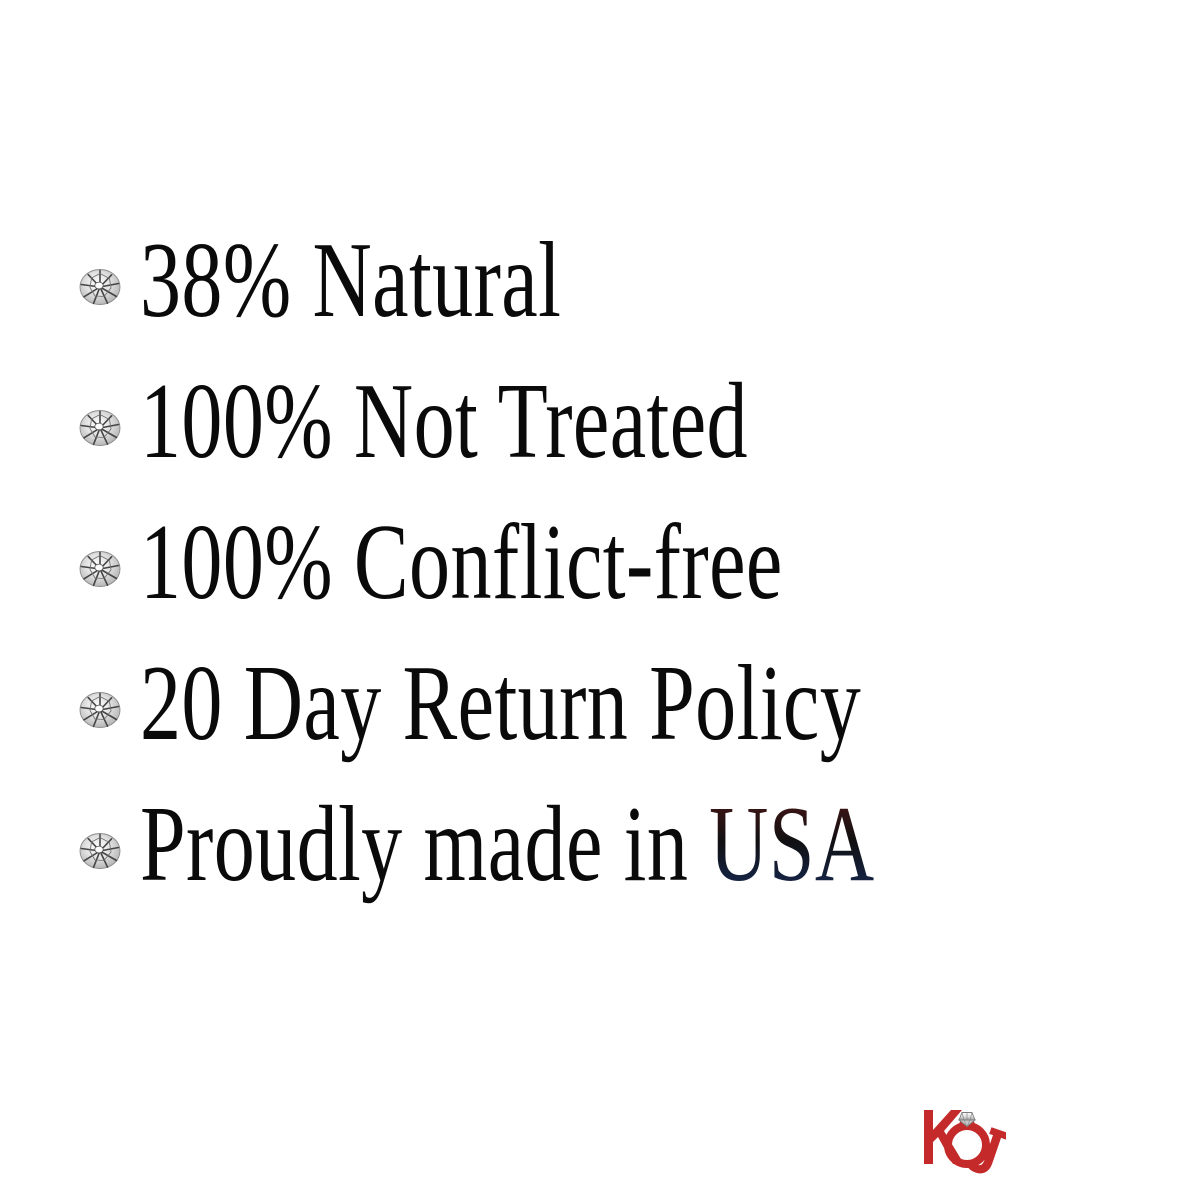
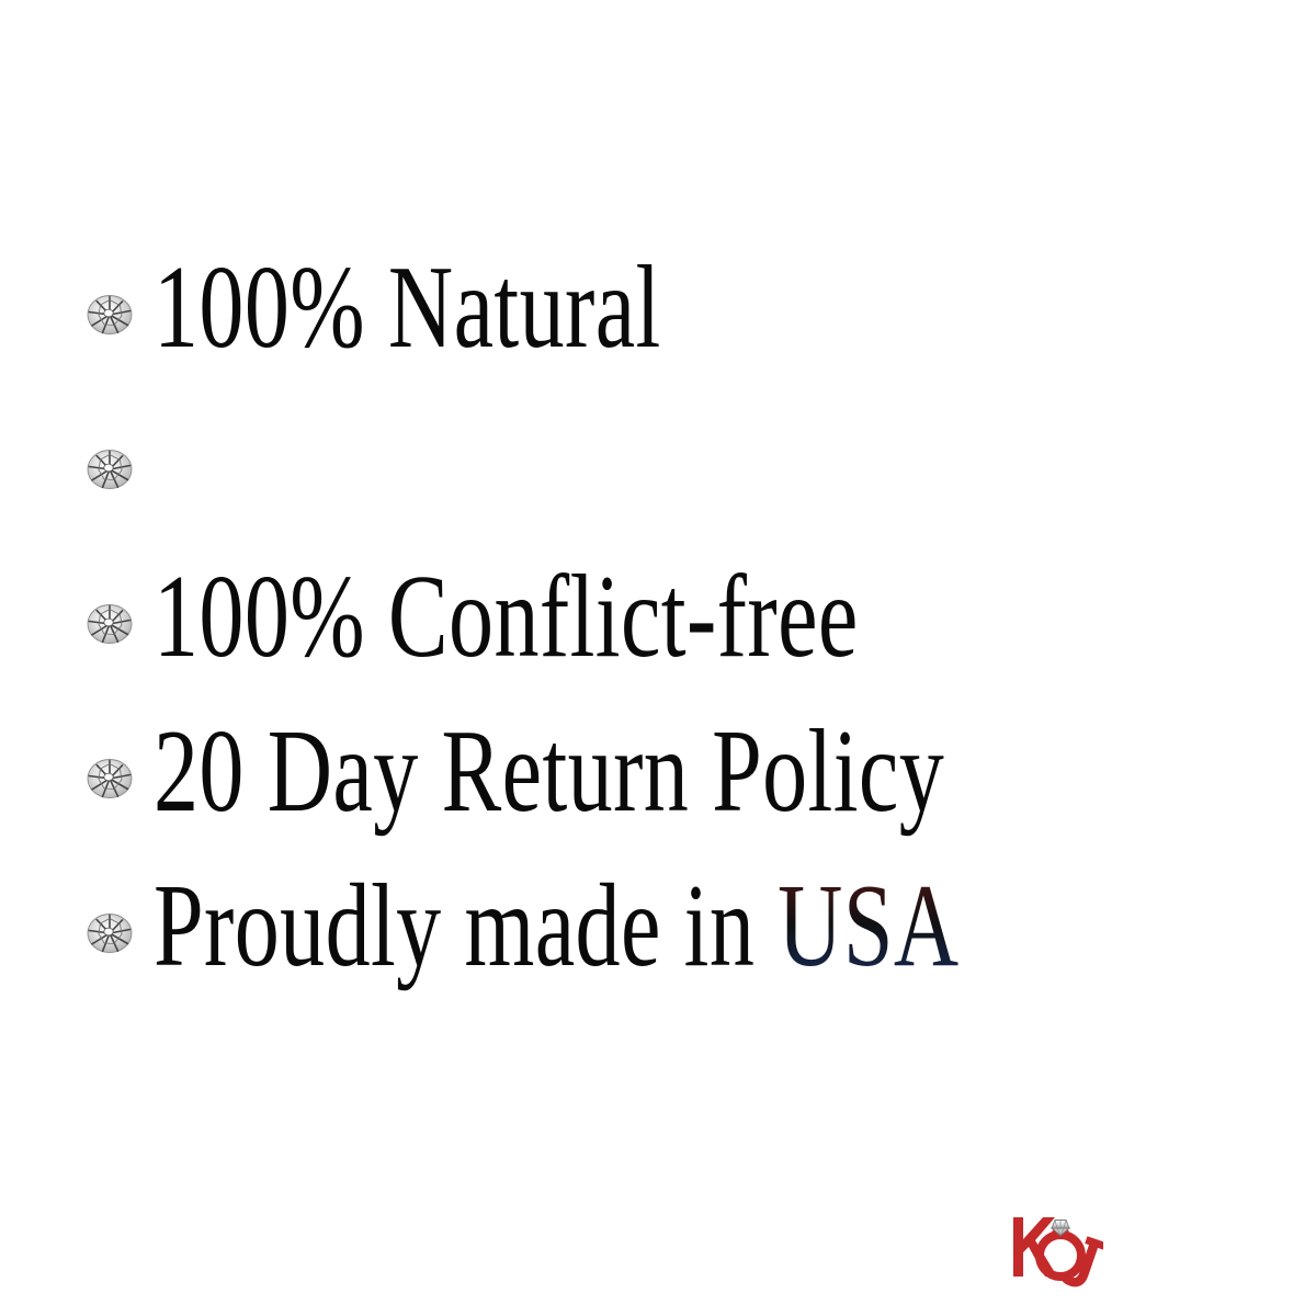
- 38% Natural
+ 100% Natural
- 100% Not Treated
  100% Conflict-free
  20 Day Return Policy
  Proudly made in USA
